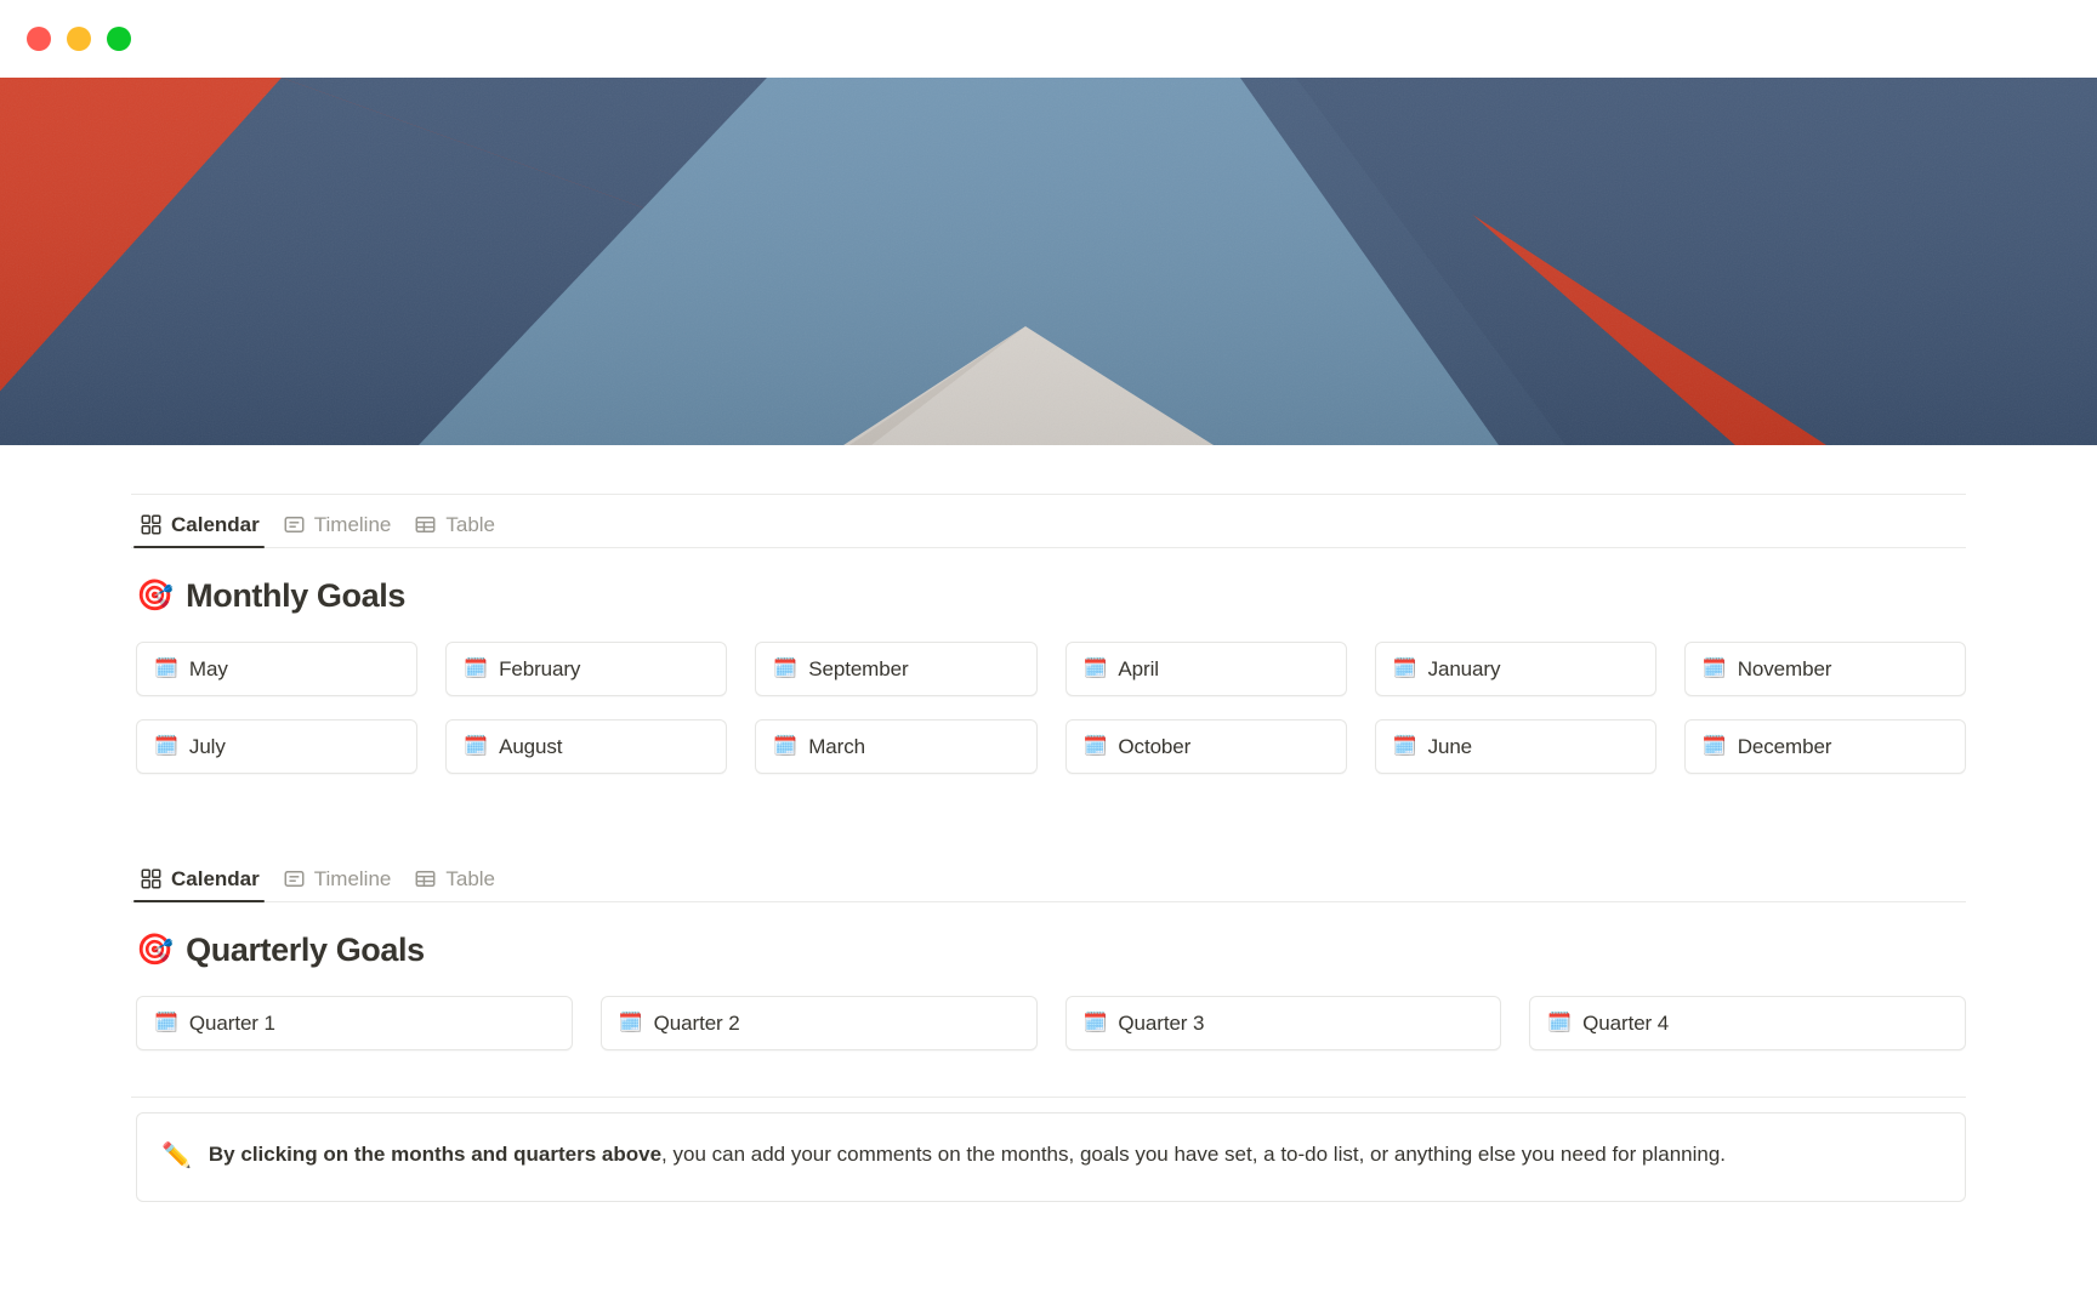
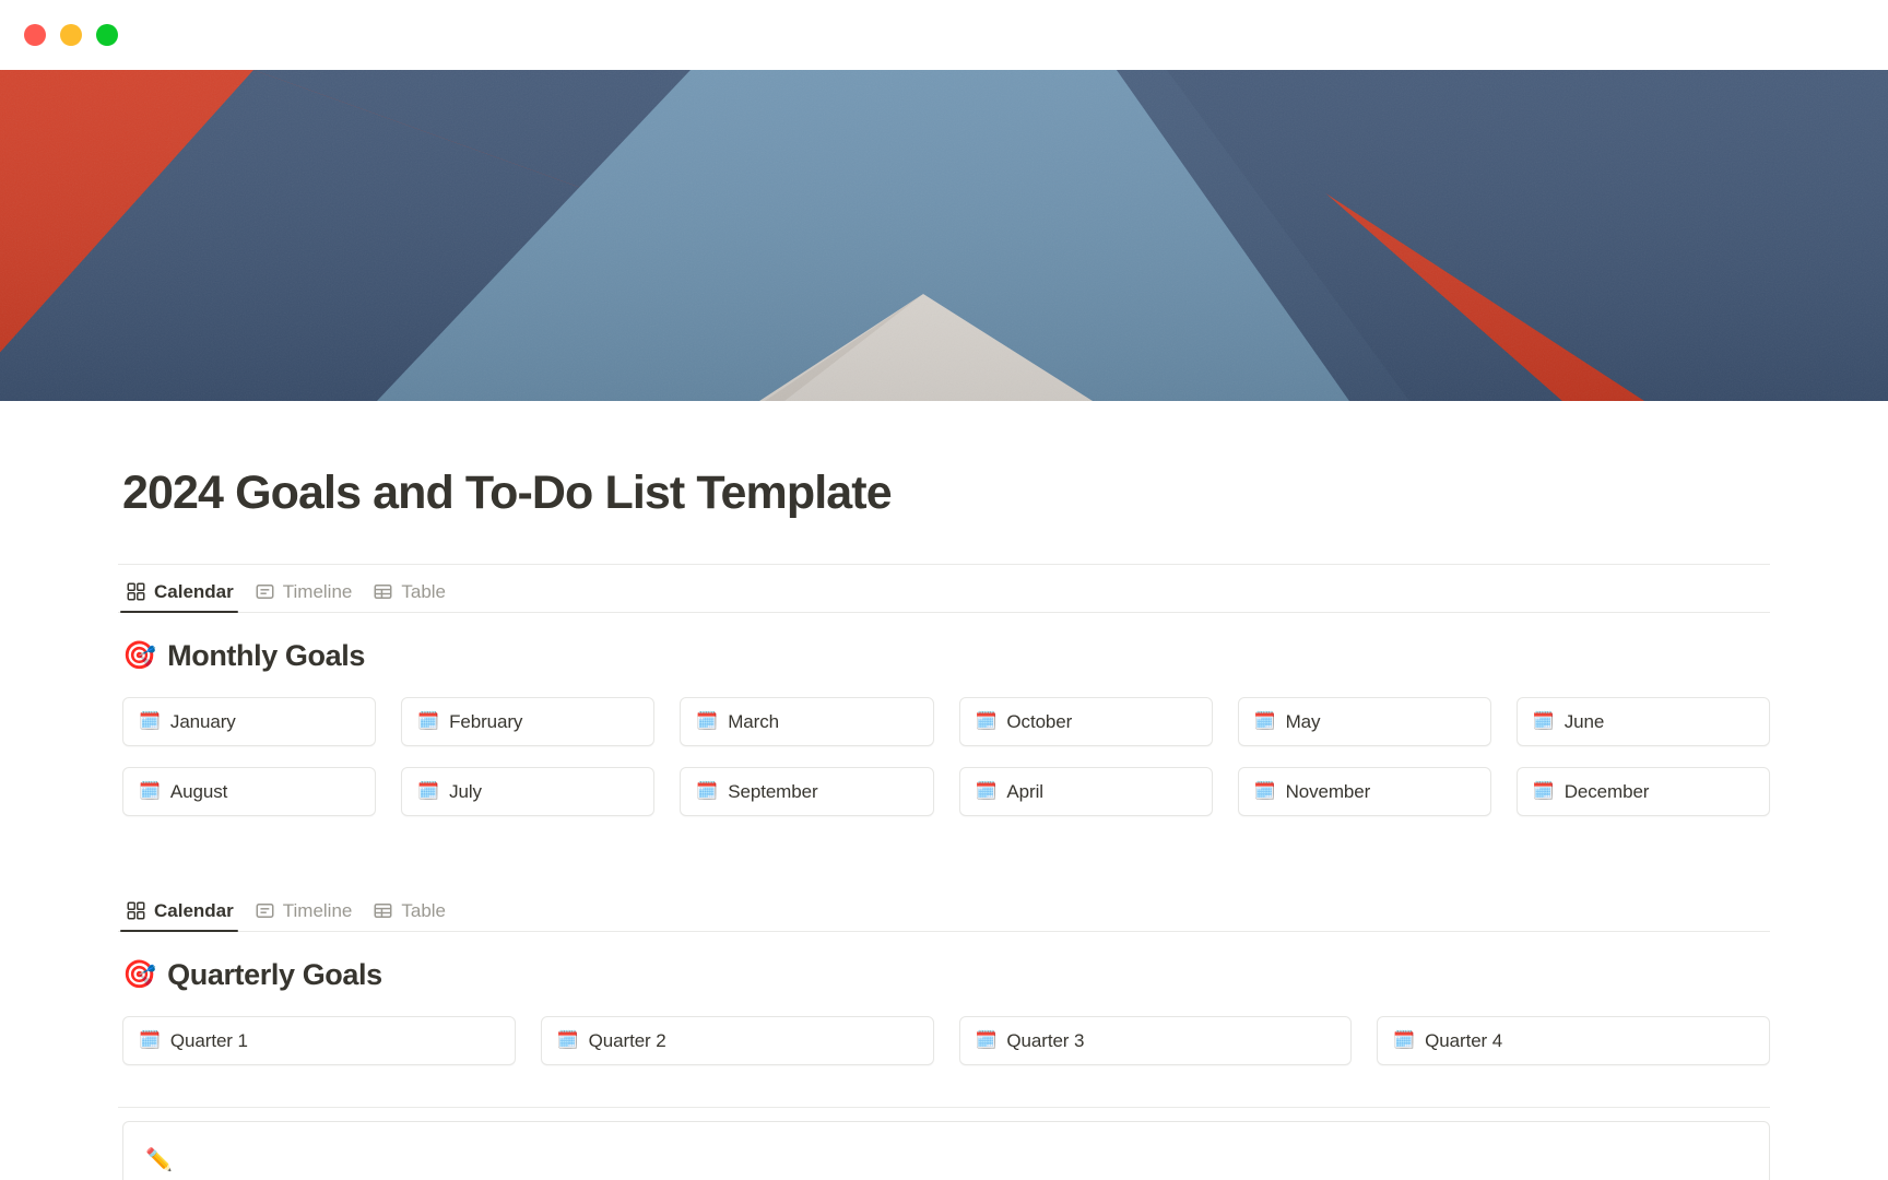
+ 2024 Goals and To-Do List Template
  Calendar
  Timeline
  Table
  🎯
  Monthly Goals
  🗓️
- May
+ January
  🗓️
  February
  🗓️
- September
+ March
  🗓️
- April
+ October
  🗓️
- January
+ May
  🗓️
- November
+ June
  🗓️
- July
+ August
  🗓️
- August
+ July
  🗓️
- March
+ September
  🗓️
- October
+ April
  🗓️
- June
+ November
  🗓️
  December
  Calendar
  Timeline
  Table
  🎯
  Quarterly Goals
  🗓️
  Quarter 1
  🗓️
  Quarter 2
  🗓️
  Quarter 3
  🗓️
  Quarter 4
  ✏️
- By clicking on the months and quarters above, you can add your comments on the months, goals you have set, a to-do list, or anything else you need for planning.
